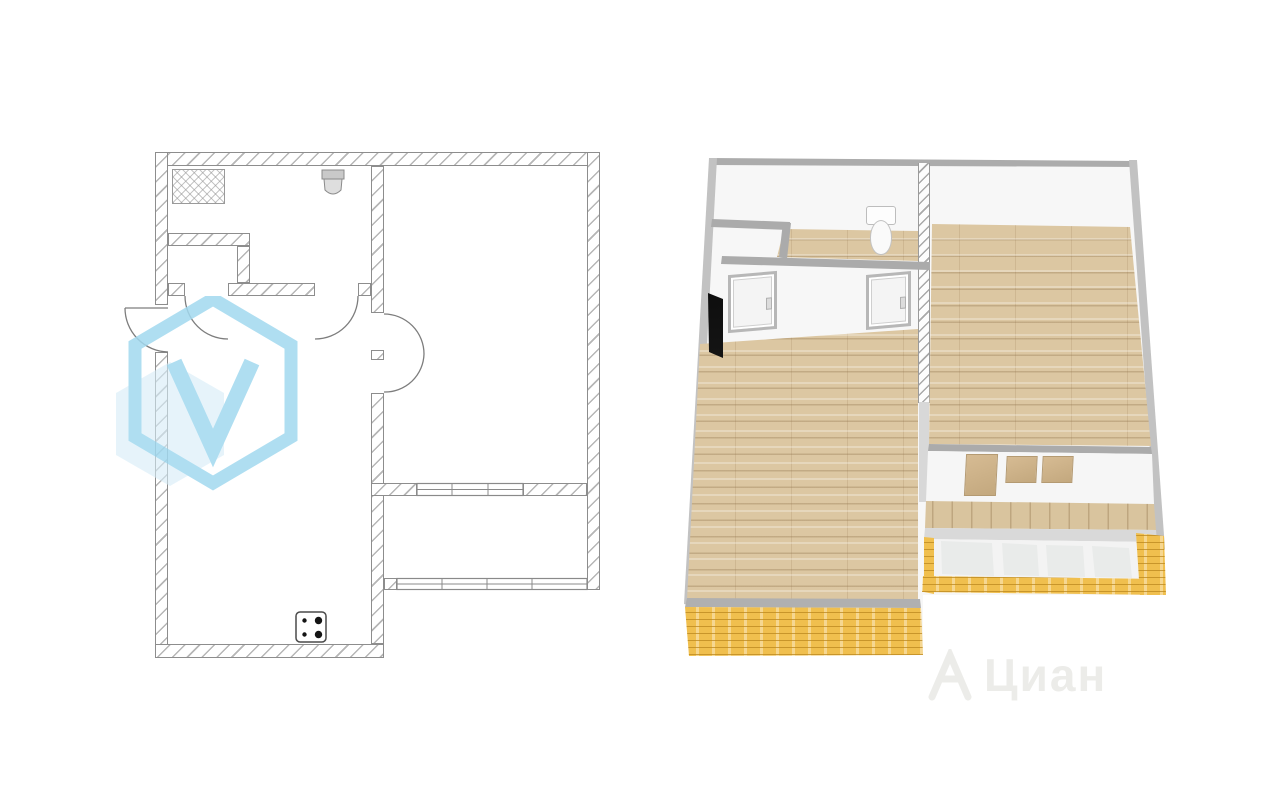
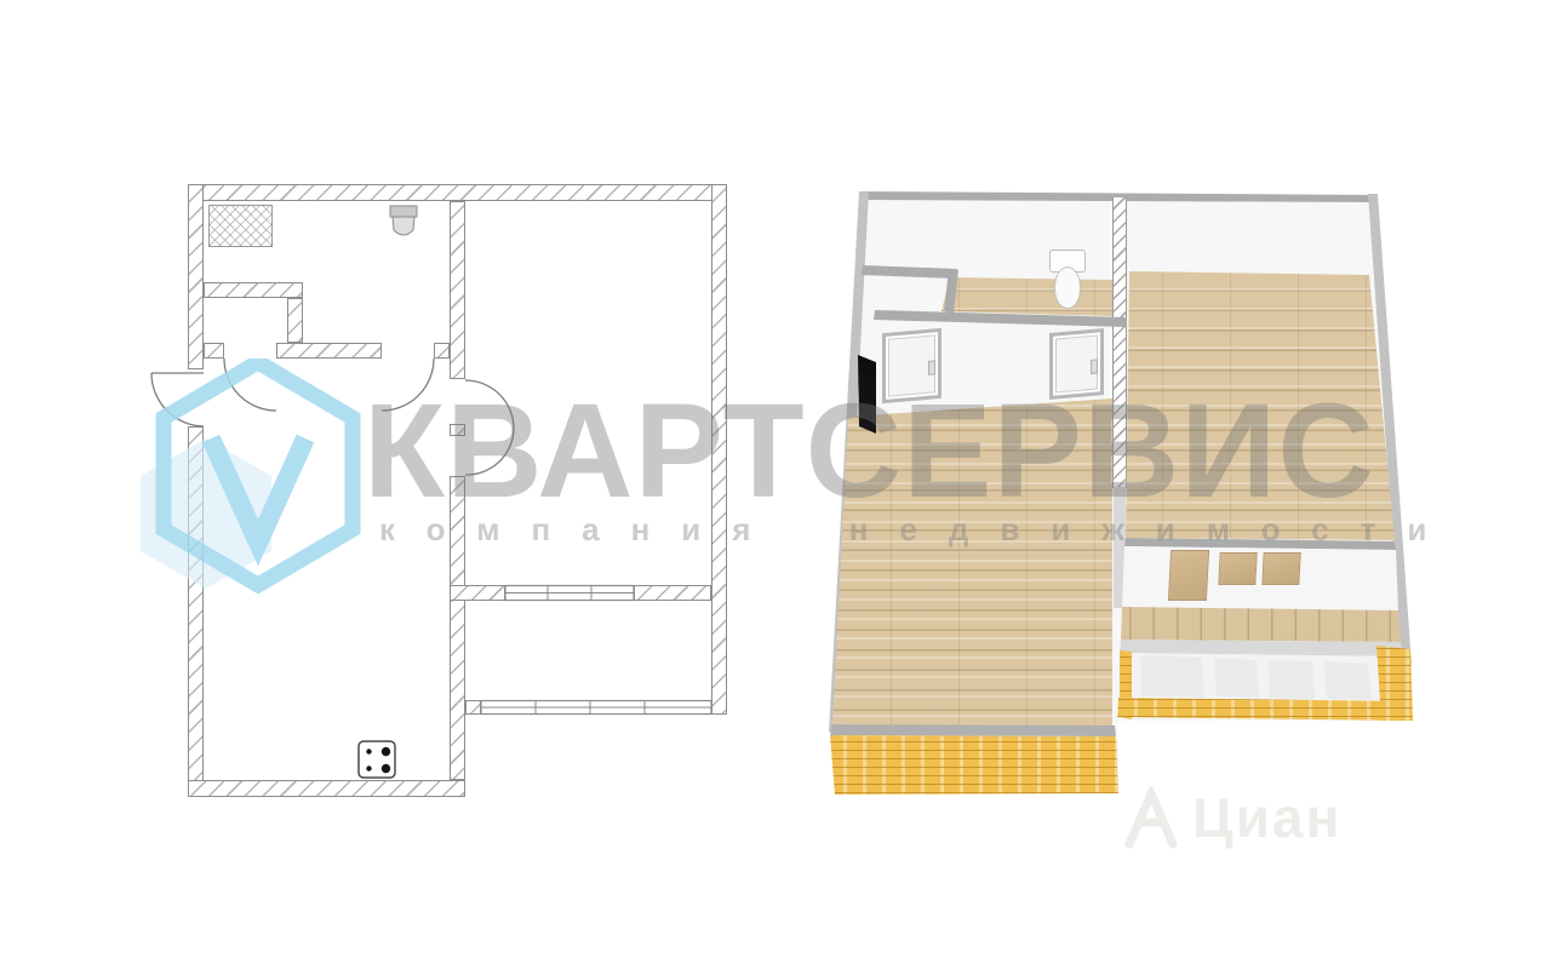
+ КВАРТСЕРВИС
+ компания недвижимости
